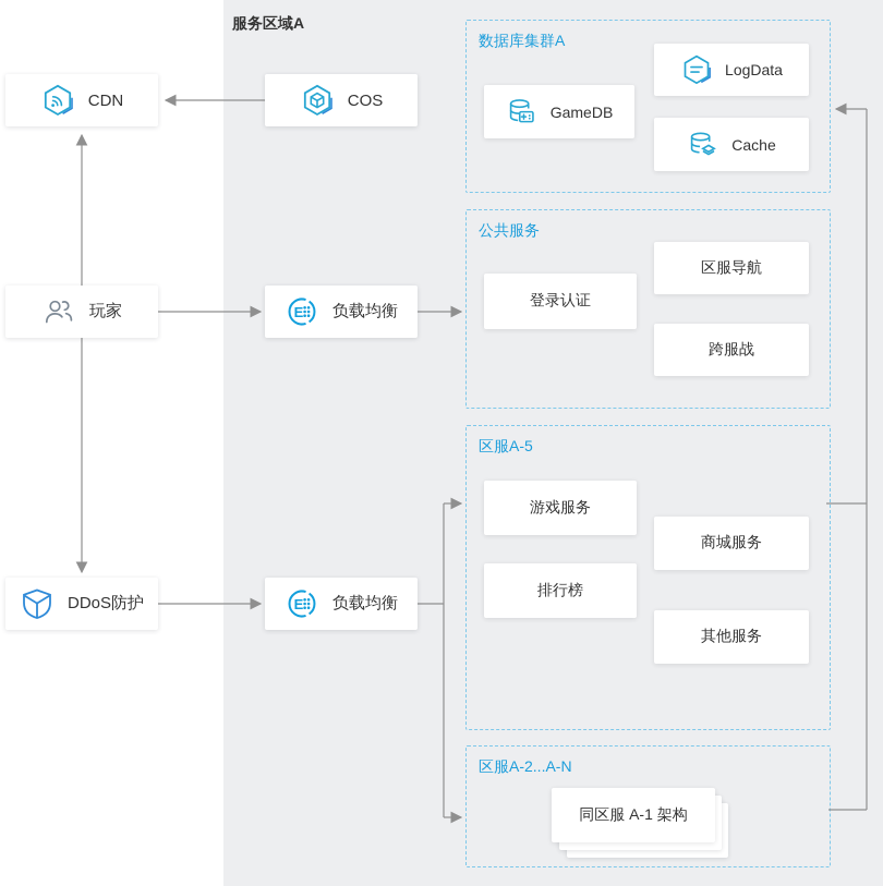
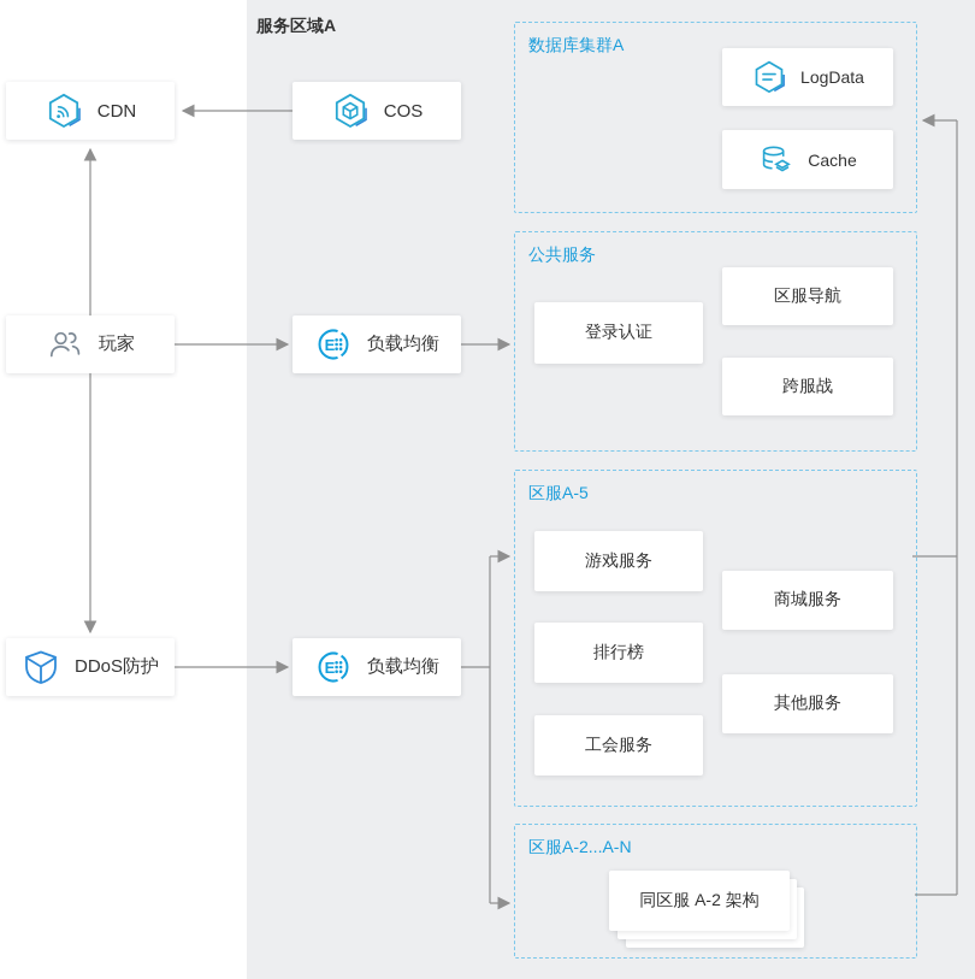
  服务区域A
  CDN
  玩家
  DDoS防护
  COS
  E
  负载均衡
  E
  负载均衡
  数据库集群A
- GameDB
  LogData
  Cache
  公共服务
  登录认证
  区服导航
  跨服战
  区服A-5
  游戏服务
  排行榜
+ 工会服务
  商城服务
  其他服务
  区服A-2...A-N
- 同区服 A-1 架构
+ 同区服 A-2 架构
